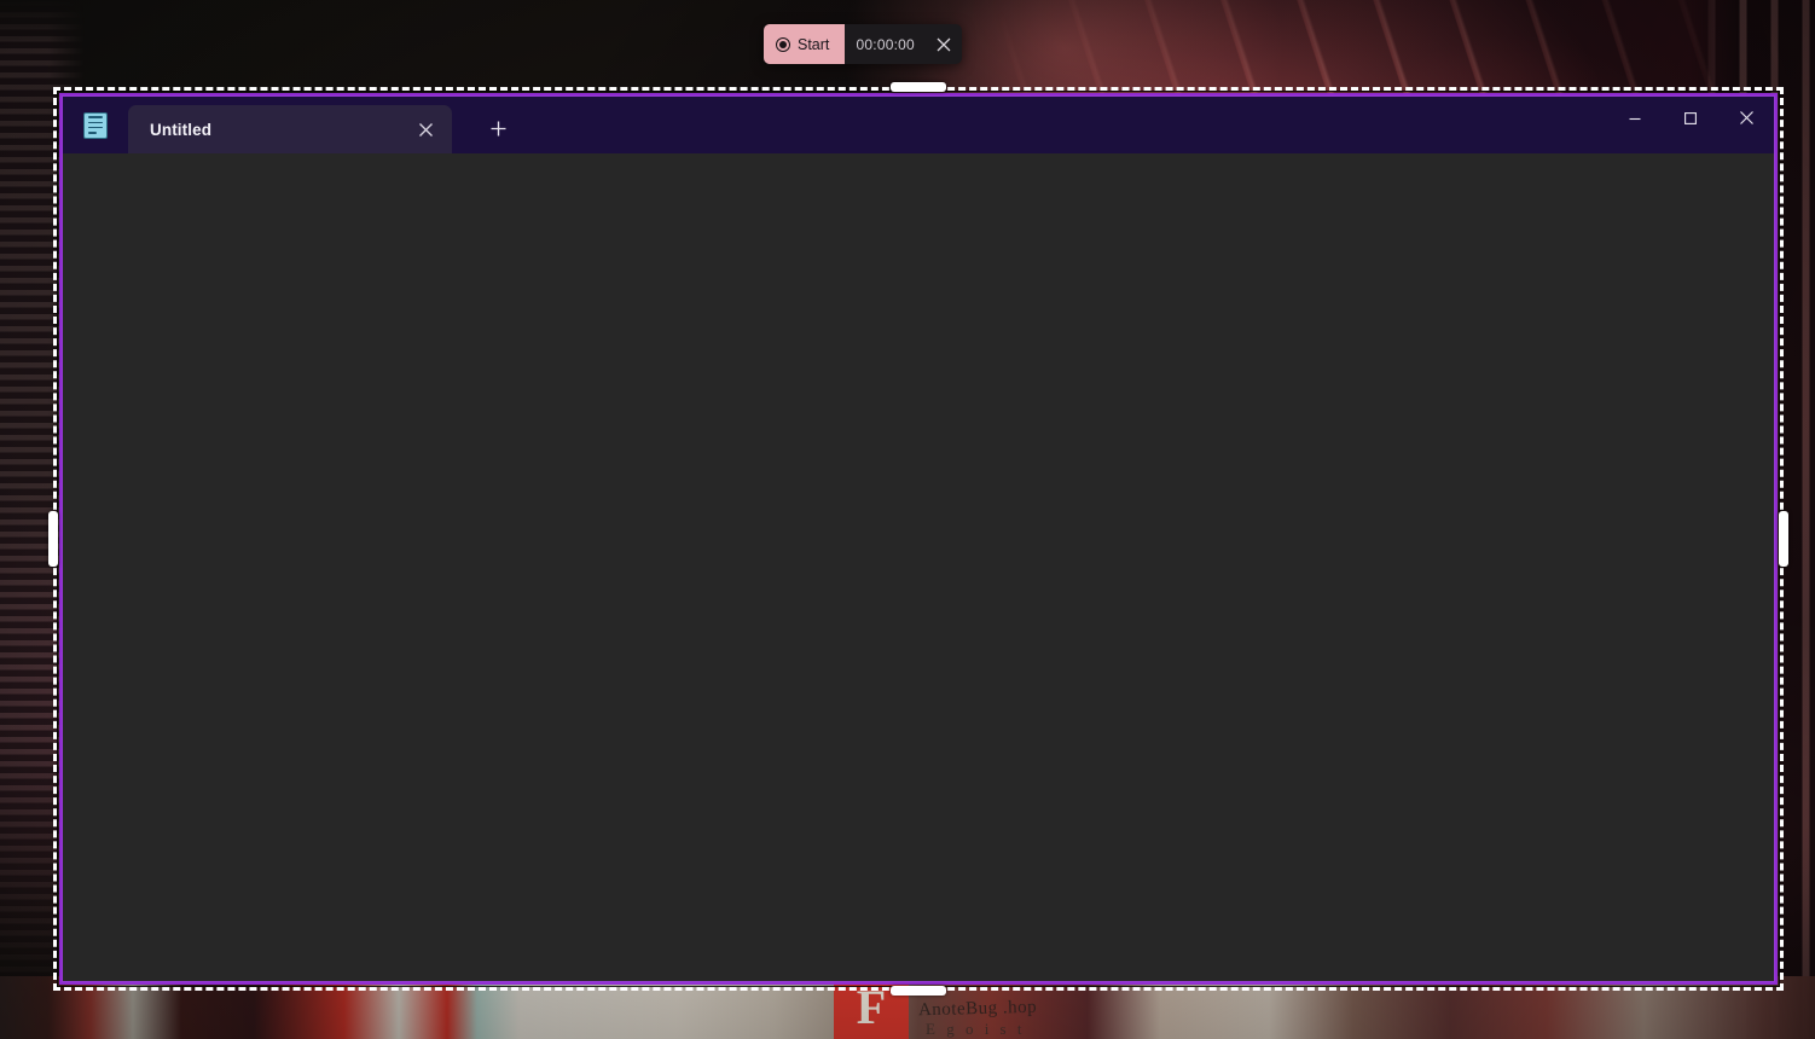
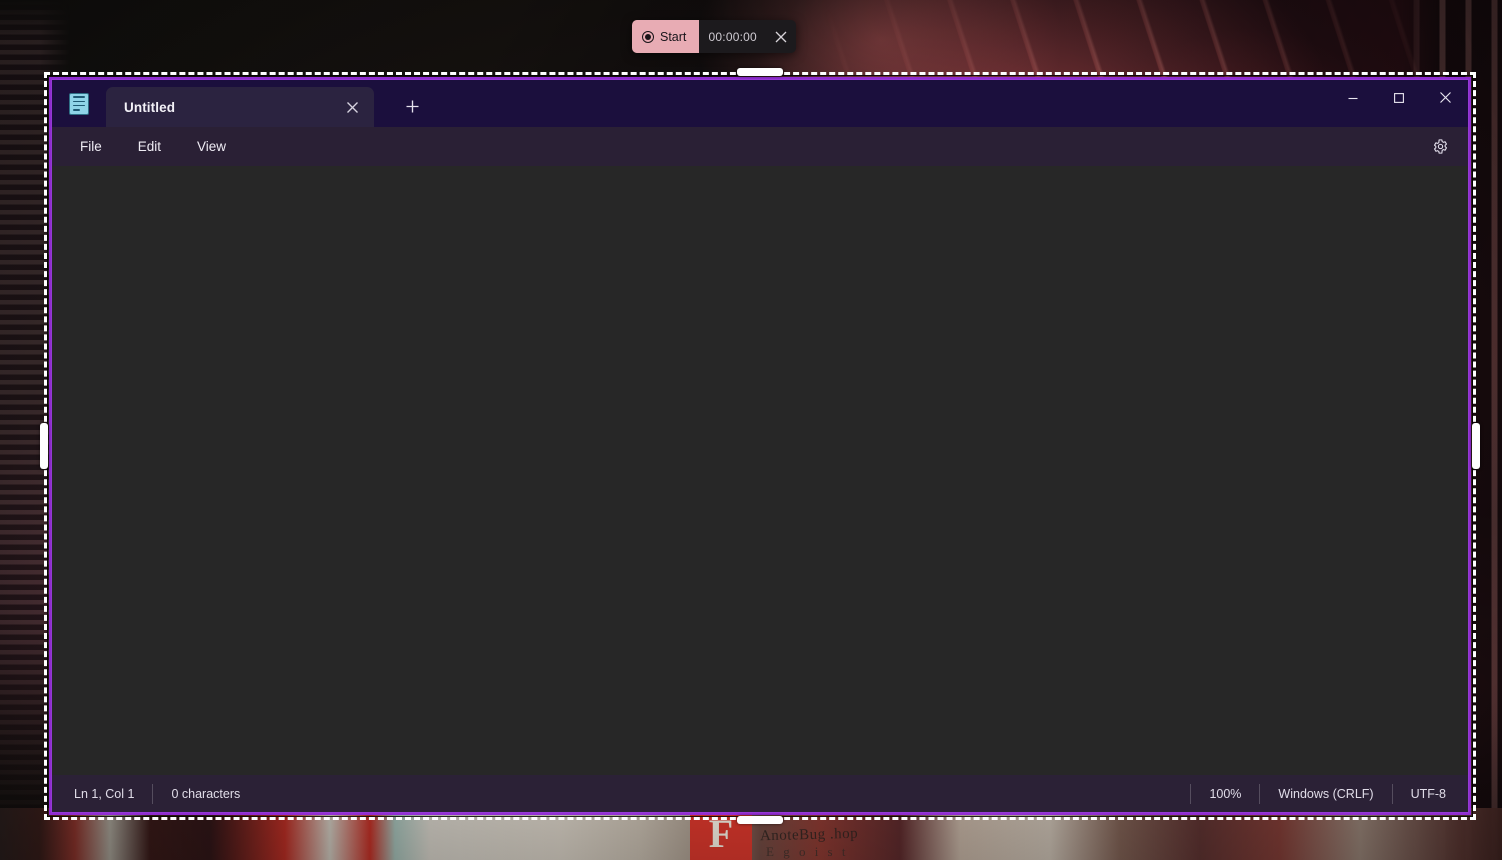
  Start
  00:00:00
  Untitled
+ File
+ Edit
+ View
+ Ln 1, Col 1
+ 0 characters
+ 100%
+ Windows (CRLF)
+ UTF-8
